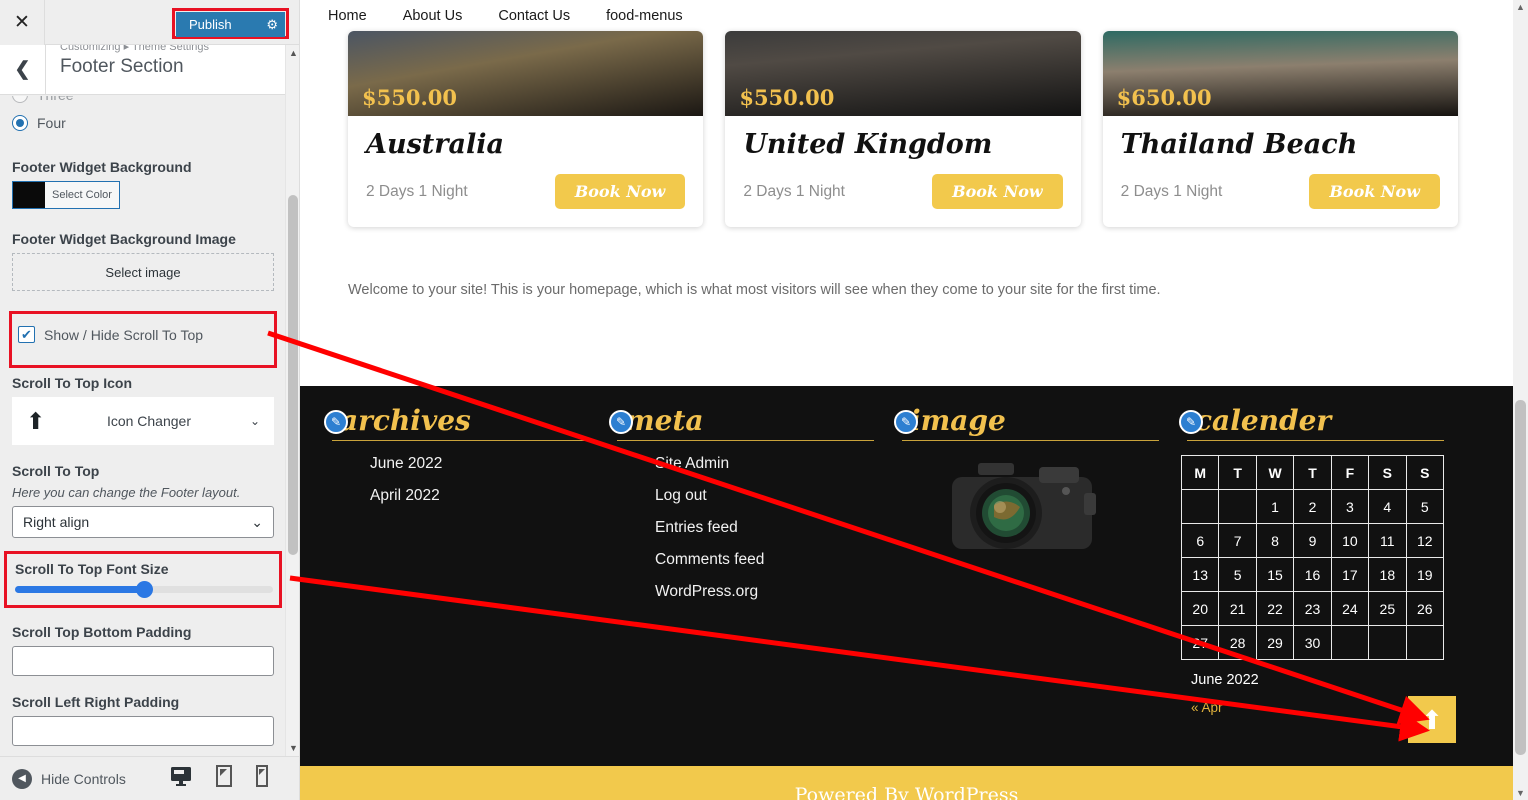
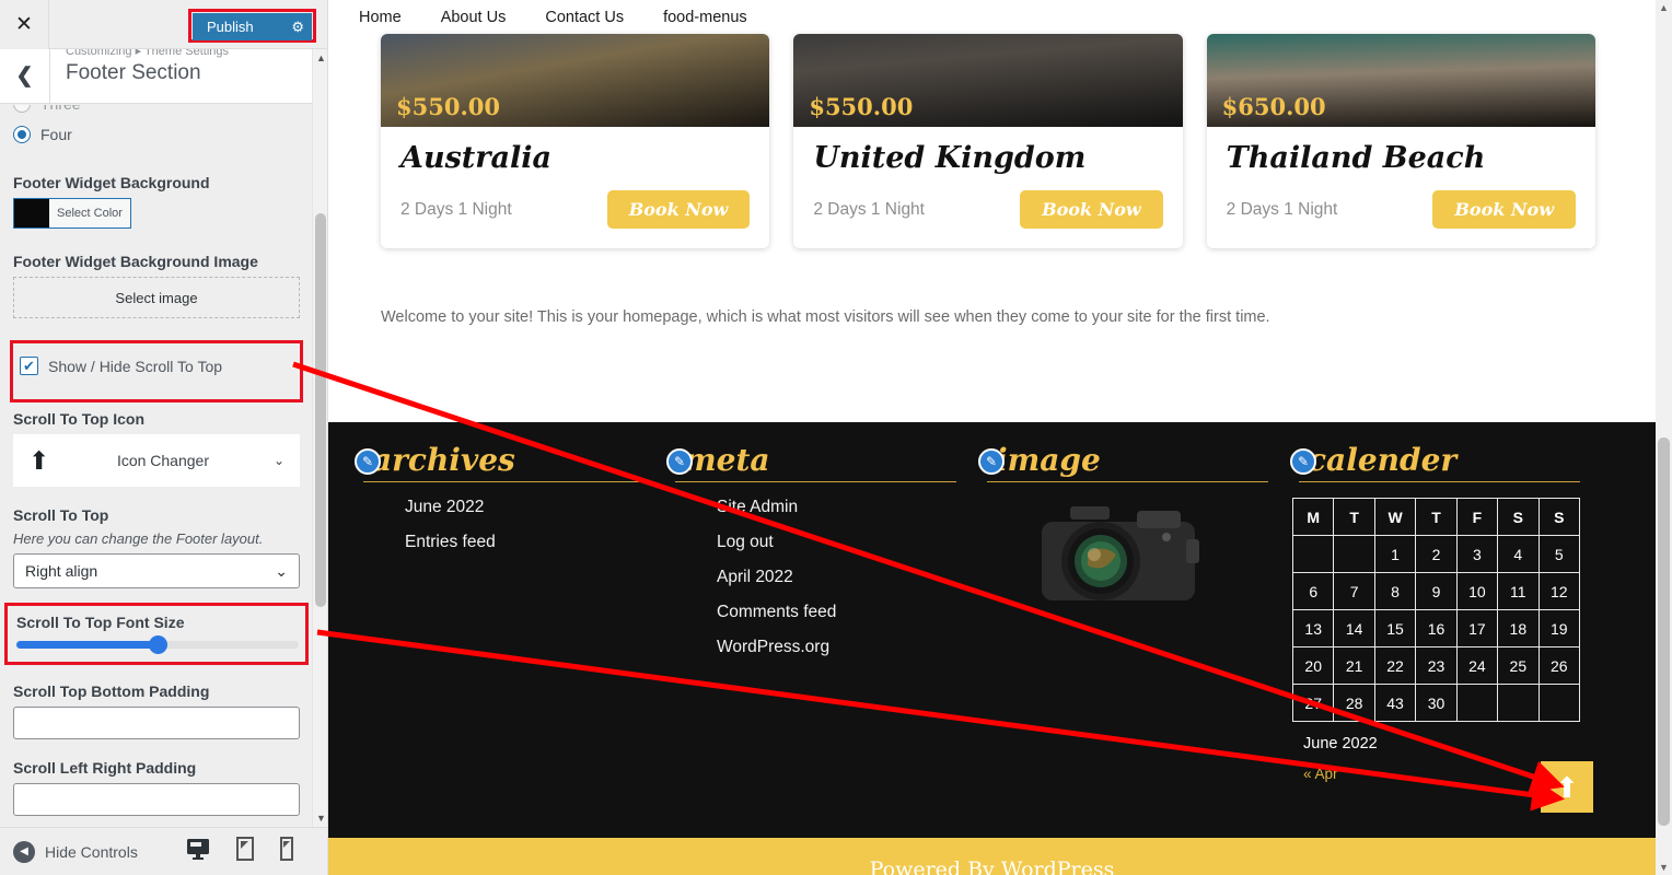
  ✕
  Publish
  ⚙
  ❮
  Customizing ▸ Theme Settings
  Footer Section
  Four
  Footer Widget Background
  Select Color
  Footer Widget Background Image
  Select image
  ✔
  Show / Hide Scroll To Top
  Scroll To Top Icon
  ⬆
  Icon Changer
  ⌄
  Scroll To Top
  Here you can change the Footer layout.
  Right align
  ⌄
  Scroll To Top Font Size
  Scroll Top Bottom Padding
  Scroll Left Right Padding
  ▲
  ▼
  ◀
  Hide Controls
  Home
  About Us
  Contact Us
  food-menus
  $550.00
  Australia
  2 Days 1 Night
  Book Now
  $550.00
  United Kingdom
  2 Days 1 Night
  Book Now
  $650.00
  Thailand Beach
  2 Days 1 Night
  Book Now
  Welcome to your site! This is your homepage, which is what most visitors will see when they come to your site for the first time.
  ✎
  archives
  June 2022
- April 2022
+ Entries feed
  ✎
  meta
  te Admin
  Log out
- Entries feed
+ April 2022
  Comments feed
  WordPress.org
  ✎
  mage
  ✎
  calender
  M	T	W	T	F	S	S
  		1	2	3	4	5
  6	7	8	9	10	11	12
- 13	5	15	16	17	18	19
+ 13	14	15	16	17	18	19
  20	21	22	23	24	25	26
- 	28	29	30
+ 	28	43	30
  June 2022
  « Apr
  ⬆
  Powered By WordPress
  ▲
  ▼
